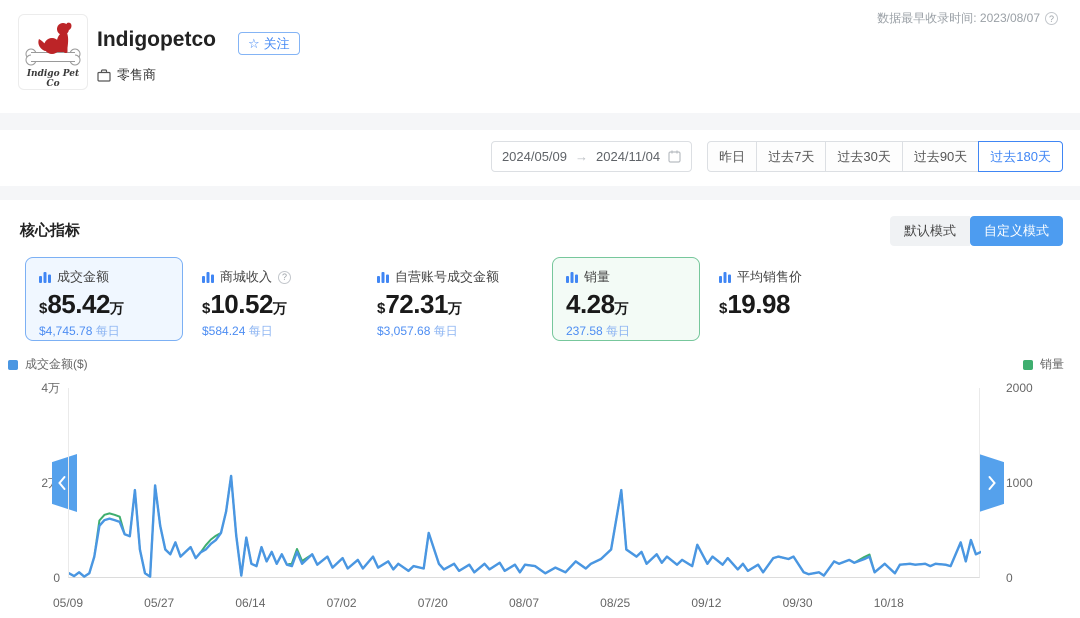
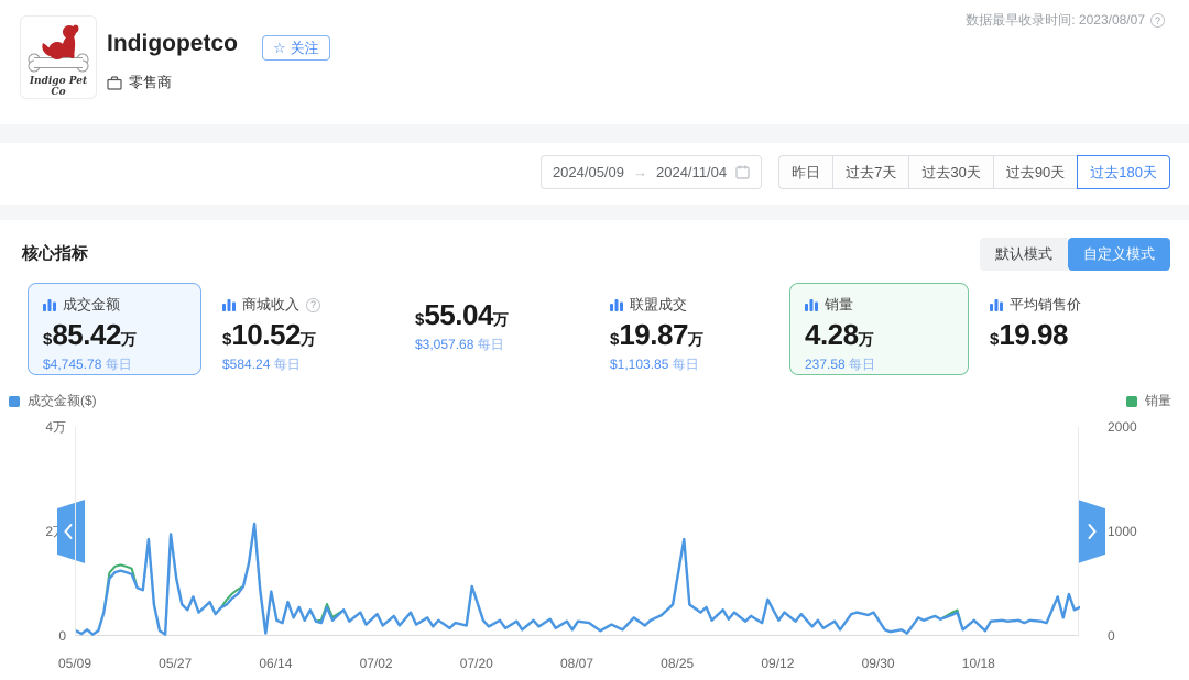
  Indigo Pet Co
  Indigopetco
  ☆
  关注
  零售商
  数据最早收录时间: 2023/08/07
  ?
  2024/05/09
  →
  2024/11/04
  昨日
  过去7天
  过去30天
  过去90天
  过去180天
  核心指标
  默认模式
  自定义模式
  成交金额
  $85.42万
  $4,745.78 每日
  商城收入
  ?
  $10.52万
  $584.24 每日
- 自营账号成交金额
- $72.31万
+ $55.04万
  $3,057.68 每日
+ 联盟成交
+ $19.87万
+ $1,103.85 每日
  销量
  4.28万
  237.58 每日
  平均销售价
  $19.98
  成交金额($)
  销量
  4万
  0
  2000
  1000
  0
  05/09
  05/27
  06/14
  07/02
  07/20
  08/07
  08/25
  09/12
  09/30
  10/18
